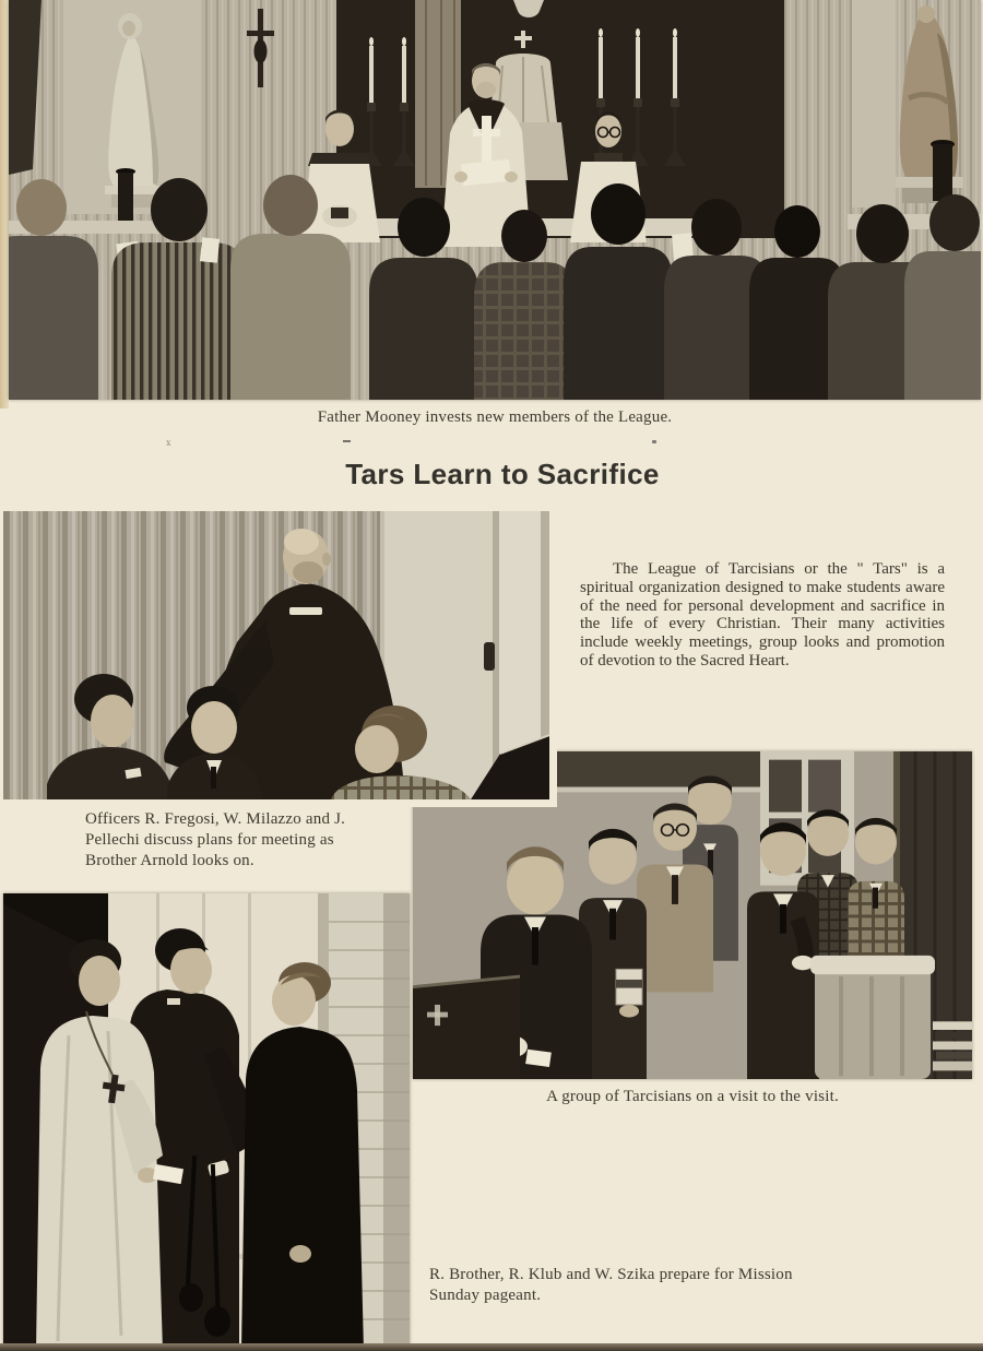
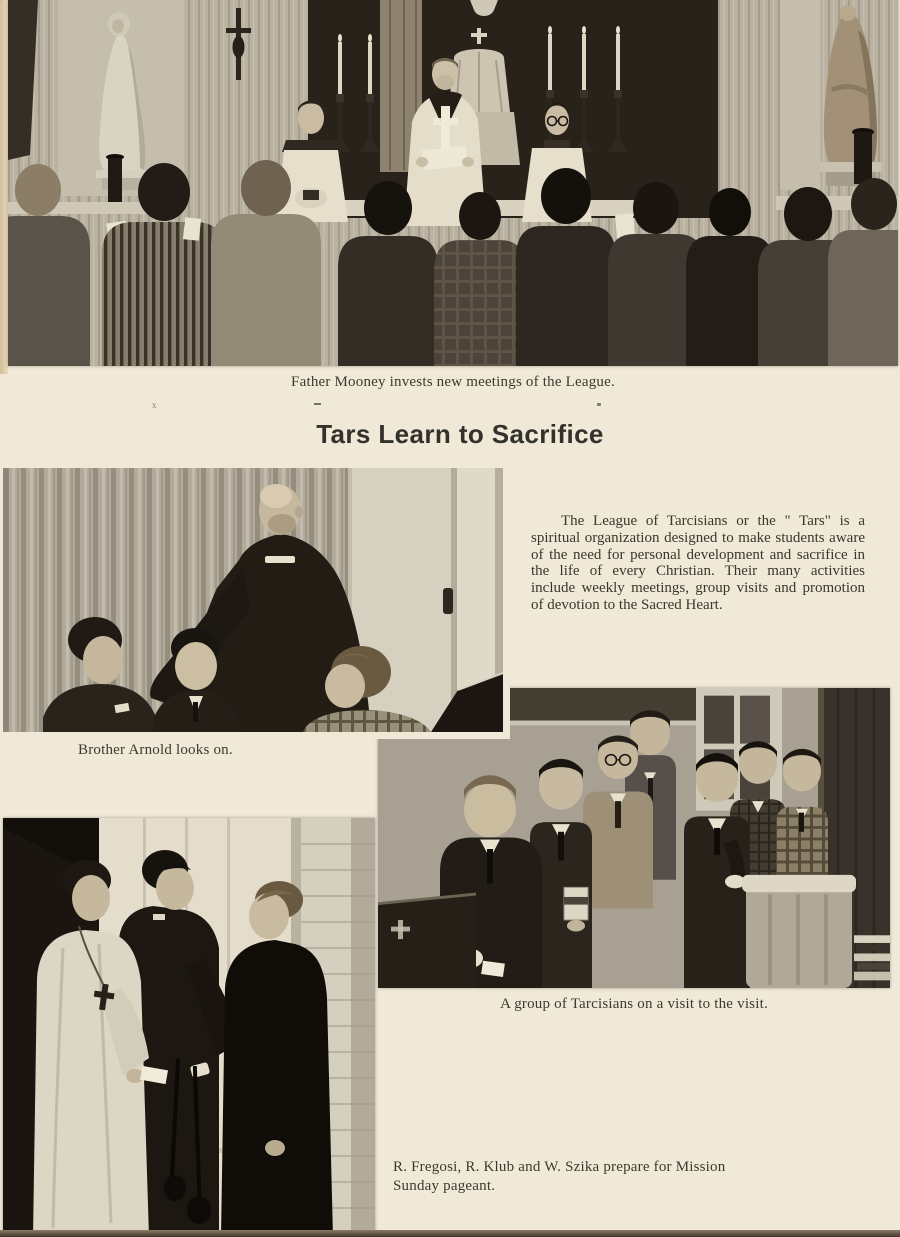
- Father Mooney invests new members of the League.
+ Father Mooney invests new meetings of the League.
  x
  Tars Learn to Sacrifice
- The League of Tarcisians or the " Tars" is a spiritual organization designed to make students aware of the need for personal development and sacrifice in the life of every Christian. Their many activities include weekly meetings, group looks and promotion of devotion to the Sacred Heart.
+ The League of Tarcisians or the " Tars" is a spiritual organization designed to make students aware of the need for personal development and sacrifice in the life of every Christian. Their many activities include weekly meetings, group visits and promotion of devotion to the Sacred Heart.
- Officers R. Fregosi, W. Milazzo and J.
- Pellechi discuss plans for meeting as
  Brother Arnold looks on.
  A group of Tarcisians on a visit to the visit.
- R. Brother, R. Klub and W. Szika prepare for Mission
+ R. Fregosi, R. Klub and W. Szika prepare for Mission
  Sunday pageant.
